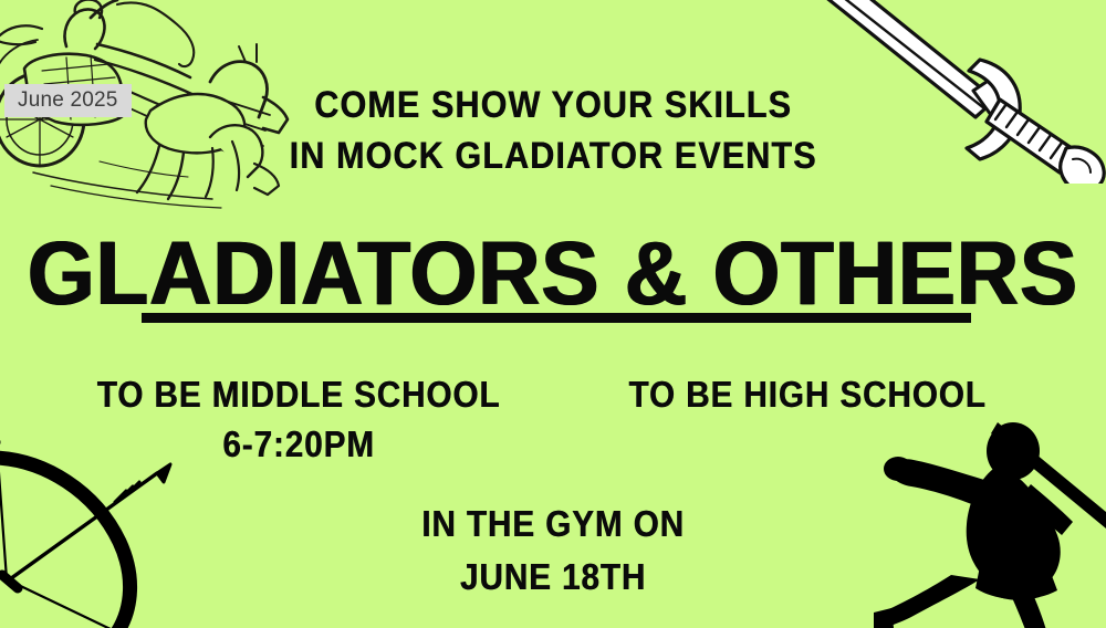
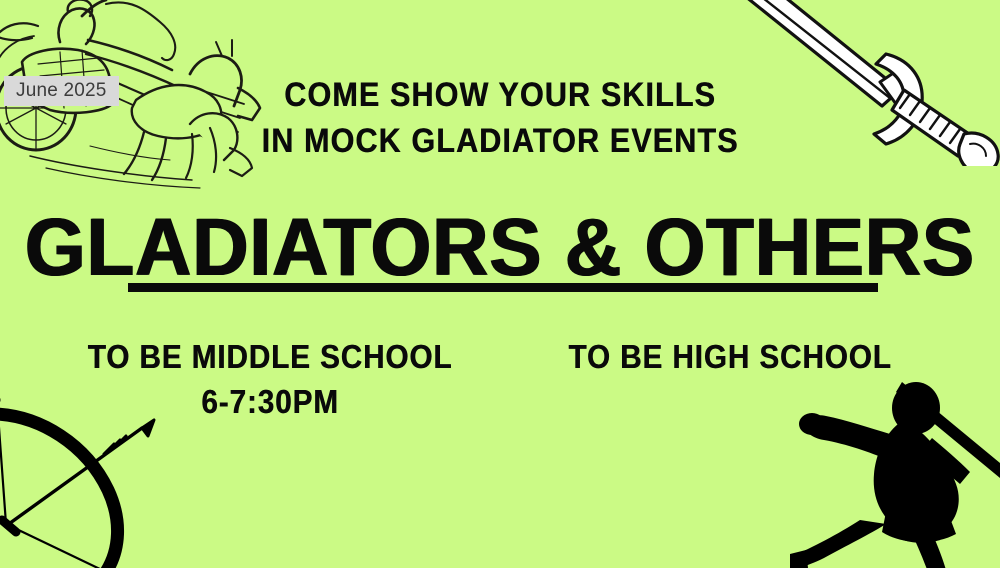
  COME SHOW YOUR SKILLS
  IN MOCK GLADIATOR EVENTS
  GLADIATORS & OTHERS
  TO BE MIDDLE SCHOOL
- 6-7:20PM
+ 6-7:30PM
  TO BE HIGH SCHOOL
- IN THE GYM ON
- JUNE 18TH
  June 2025
